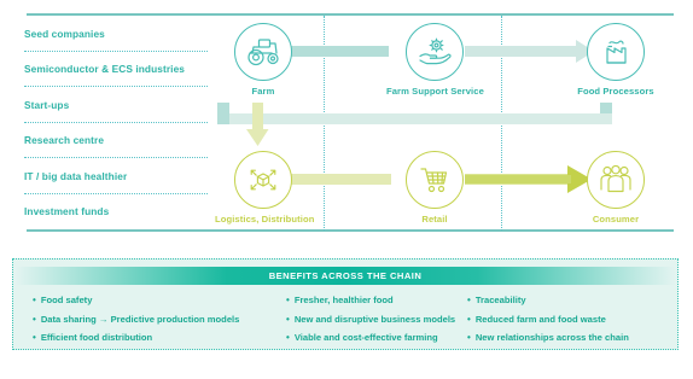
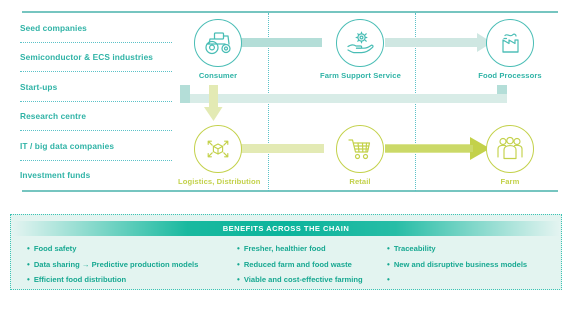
  Seed companies
  Semiconductor & ECS industries
  Start-ups
  Research centre
- IT / big data healthier
+ IT / big data companies
  Investment funds
- Farm
+ Consumer
  Farm Support Service
  Food Processors
  Logistics, Distributio
  Retail
- Consumer
+ Farm
  BENEFITS ACROSS THE CHAIN
  •
  Food safety
  •
  Data sharing → Predictive production models
  •
  Efficient food distribution
  •
  Fresher, healthier food
  •
- New and disruptive business models
+ Reduced farm and food waste
  •
  Viable and cost-effective farming
  •
  Traceability
  •
- Reduced farm and food waste
+ New and disruptive business models
  •
- New relationships across the chain
